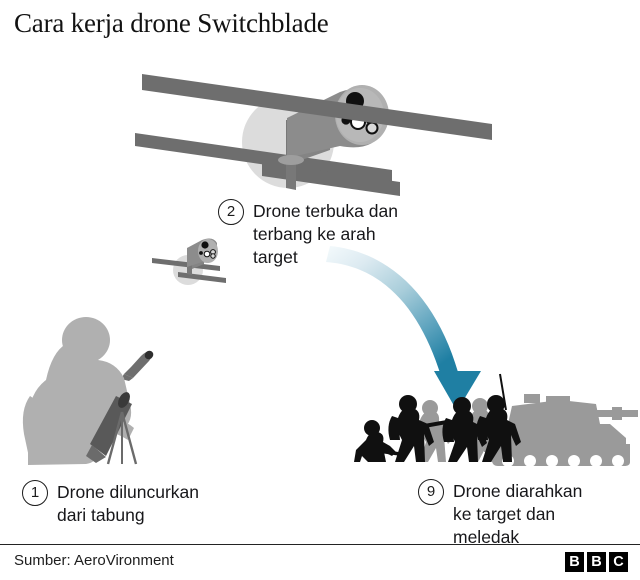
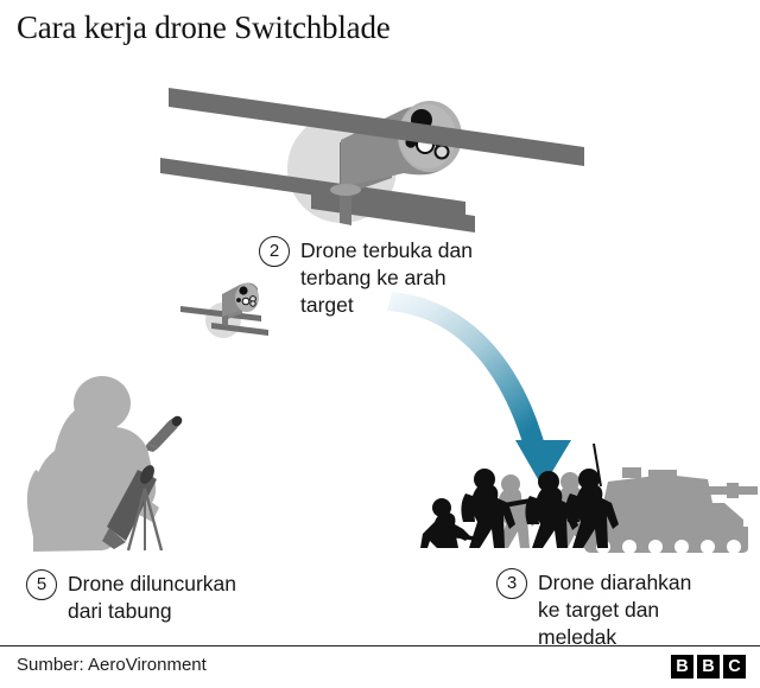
  Cara kerja drone Switchblade
- 1
+ 5
  Drone diluncurkan
  dari tabung
  2
  Drone terbuka dan
  terbang ke arah
  target
- 9
+ 3
  Drone diarahkan
  ke target dan
  meledak
  Sumber: AeroVironment
  B
  B
  C
